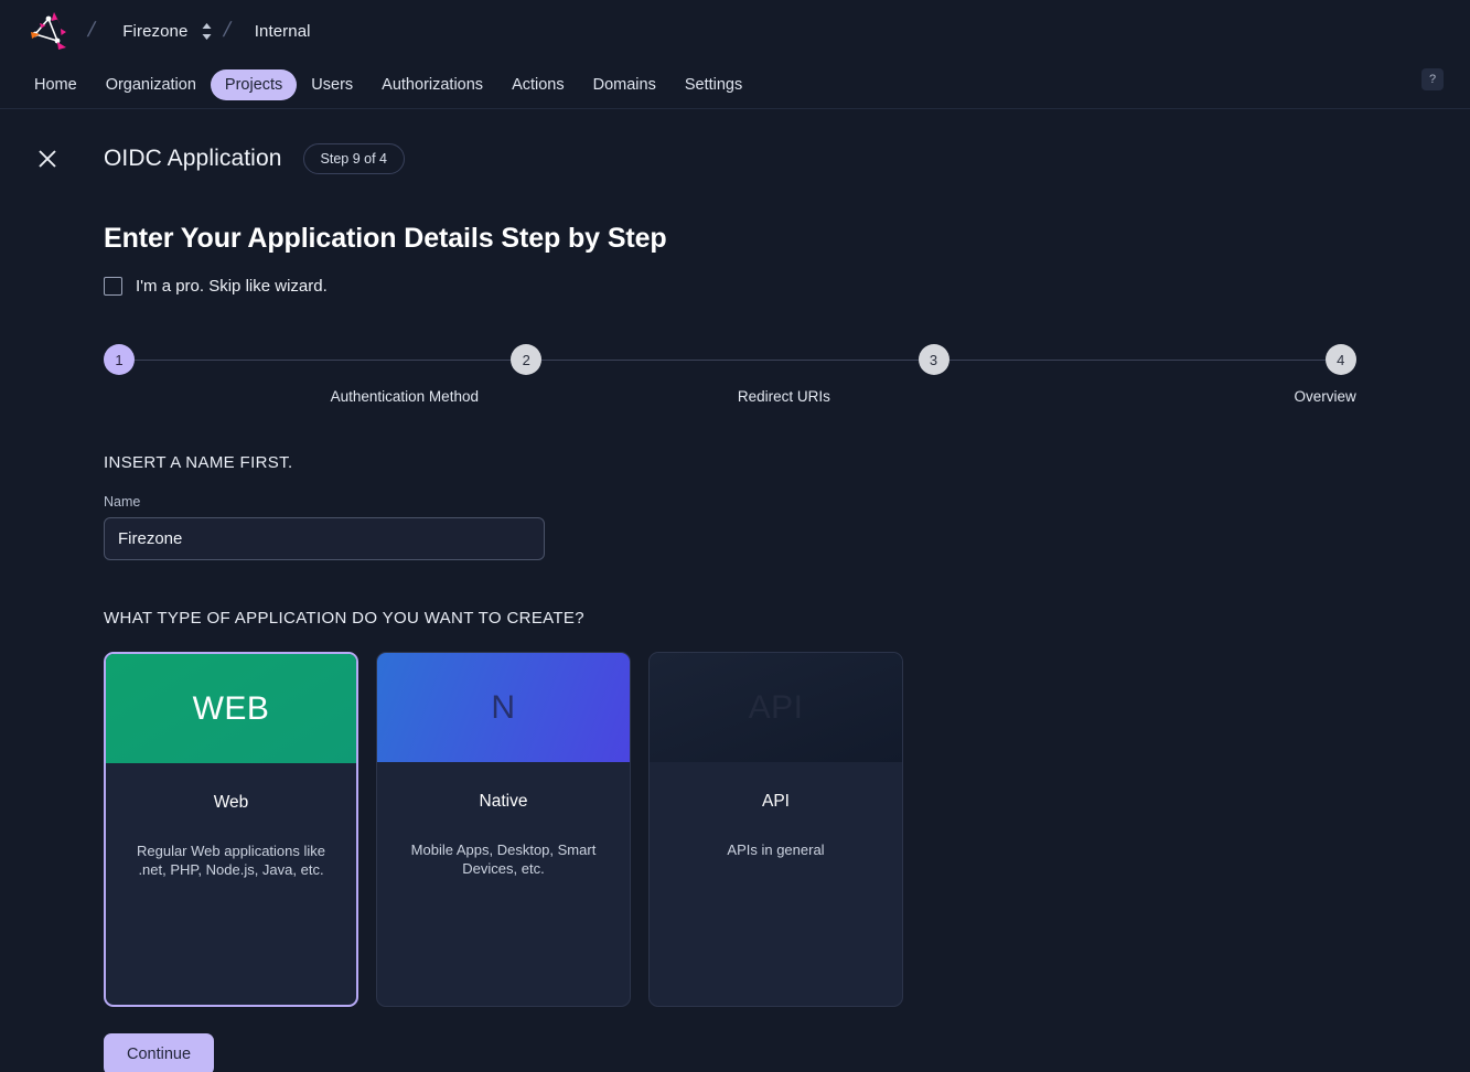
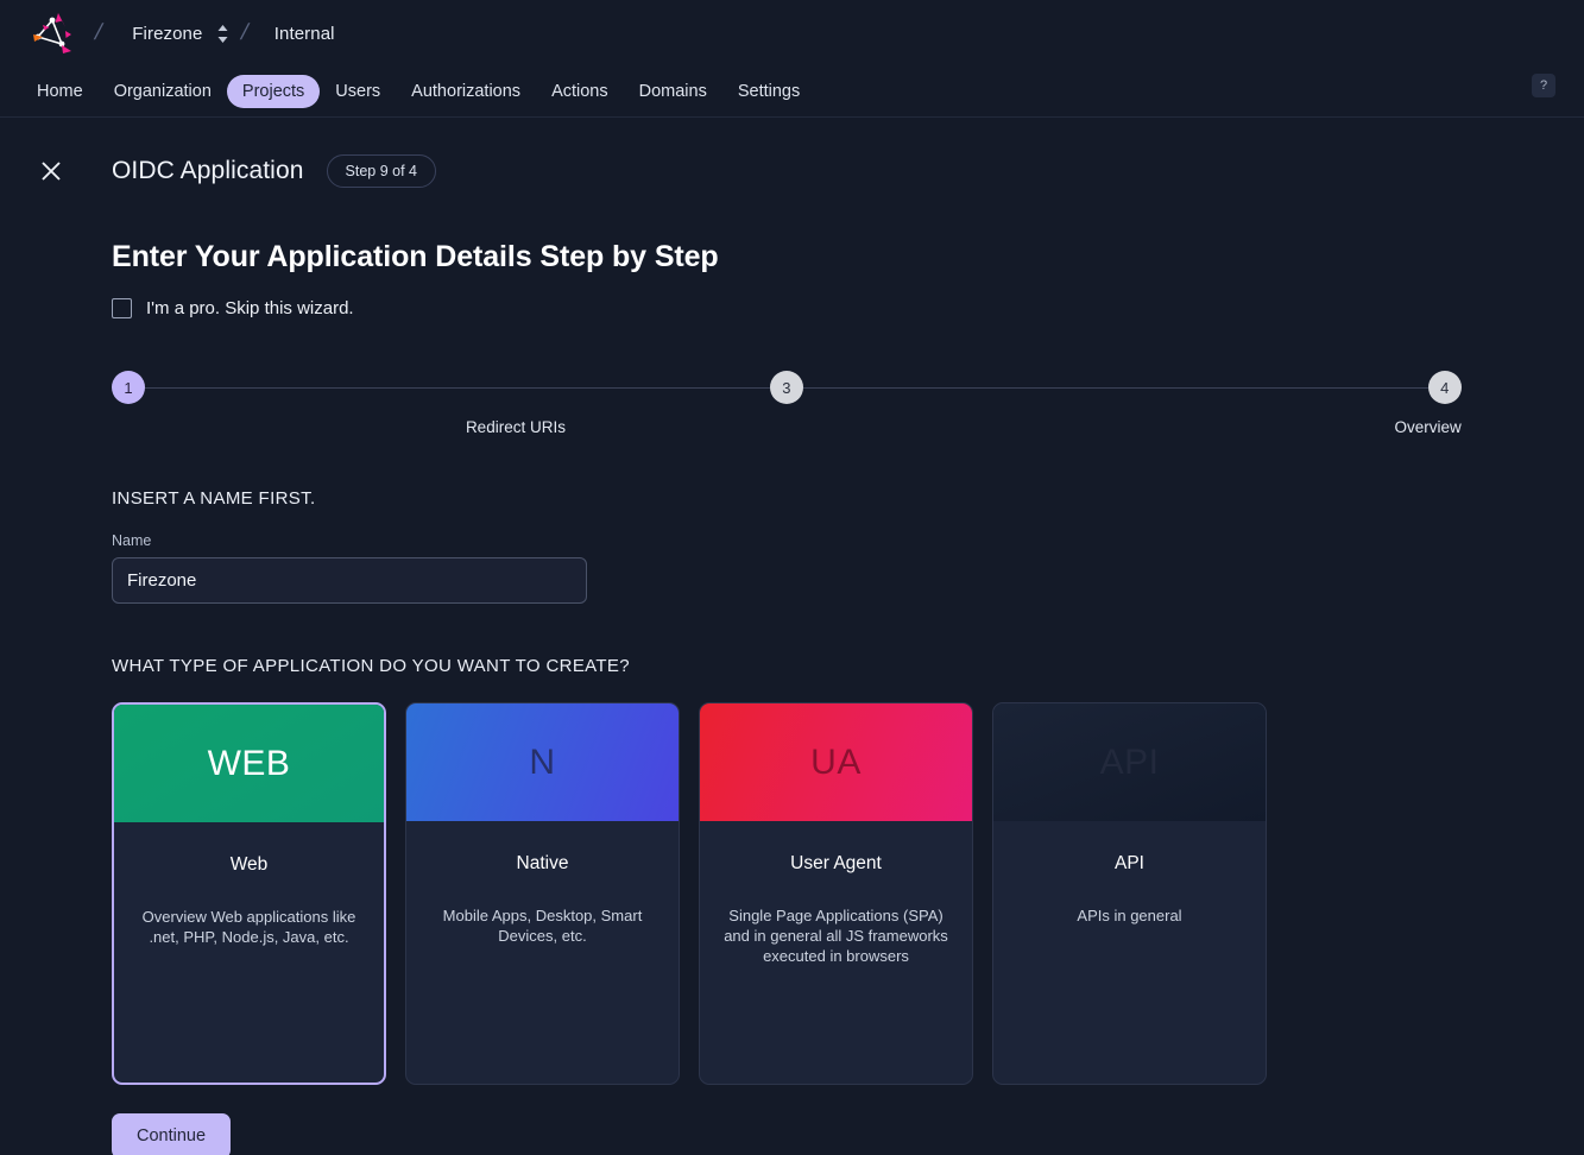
  Firezone
  Internal
  Home
  Organization
  Projects
  Users
  Authorizations
  Actions
  Domains
  Settings
  ?
  OIDC Application
  Step 9 of 4
  Enter Your Application Details Step by Step
- I'm a pro. Skip like wizard.
+ I'm a pro. Skip this wizard.
  1
- 2
- Authentication Method
  3
  Redirect URIs
  4
  Overview
  INSERT A NAME FIRST.
  Name
  Firezone
  WHAT TYPE OF APPLICATION DO YOU WANT TO CREATE?
  WEB
  Web
- Regular Web applications like .net, PHP, Node.js, Java, etc.
+ Overview Web applications like .net, PHP, Node.js, Java, etc.
  N
  Native
  Mobile Apps, Desktop, Smart Devices, etc.
+ UA
+ User Agent
+ Single Page Applications (SPA) and in general all JS frameworks executed in browsers
  API
  APIs in general
  Continue
